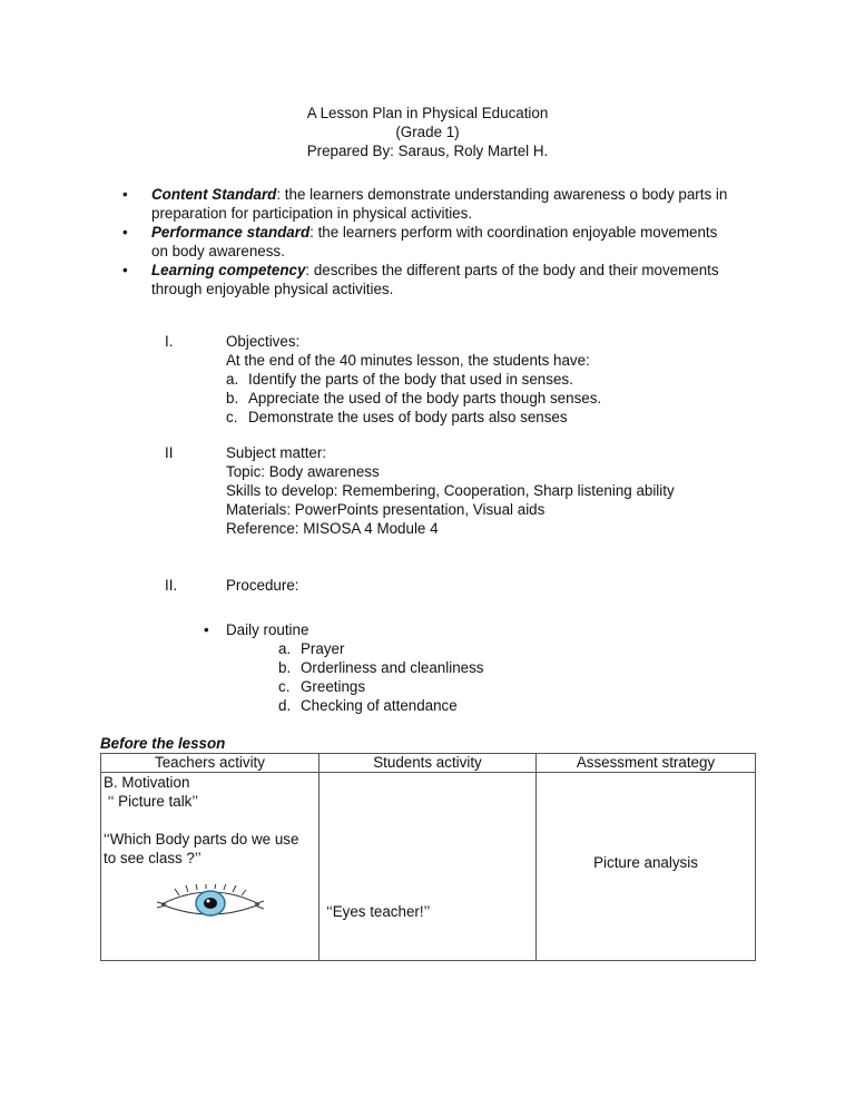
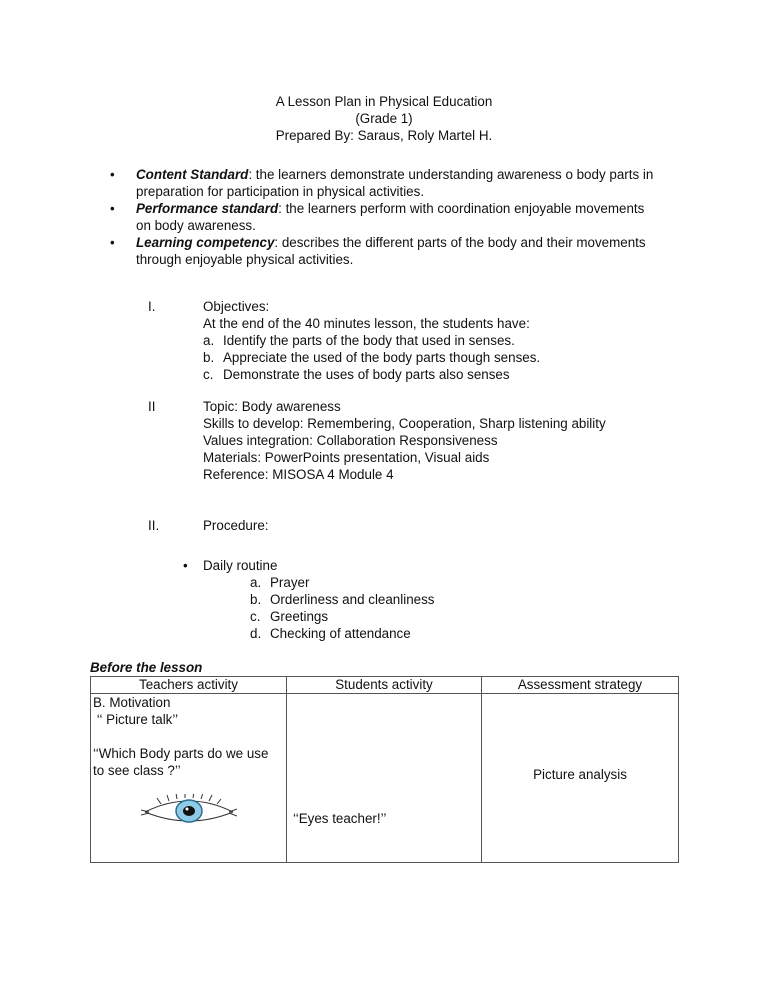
  A Lesson Plan in Physical Education
  (Grade 1)
  Prepared By: Saraus, Roly Martel H.
  •
  Content Standard: the learners demonstrate understanding awareness o body parts in
  preparation for participation in physical activities.
  •
  Performance standard: the learners perform with coordination enjoyable movements
  on body awareness.
  •
  Learning competency: describes the different parts of the body and their movements
  through enjoyable physical activities.
  I.
  Objectives:
  At the end of the 40 minutes lesson, the students have:
  a.
  Identify the parts of the body that used in senses.
  b.
  Appreciate the used of the body parts though senses.
  c.
  Demonstrate the uses of body parts also senses
  II
- Subject matter:
  Topic: Body awareness
  Skills to develop: Remembering, Cooperation, Sharp listening ability
+ Values integration: Collaboration Responsiveness
  Materials: PowerPoints presentation, Visual aids
  Reference: MISOSA 4 Module 4
  II.
  Procedure:
  •
  Daily routine
  a.
  Prayer
  b.
  Orderliness and cleanliness
  c.
  Greetings
  d.
  Checking of attendance
  Before the lesson
  Teachers activity	Students activity	Assessment strategy
  B. Motivation ‘‘ Picture talk’’ ‘‘Which Body parts do we use to see class ?’’	‘‘Eyes teacher!’’	Picture analysis
